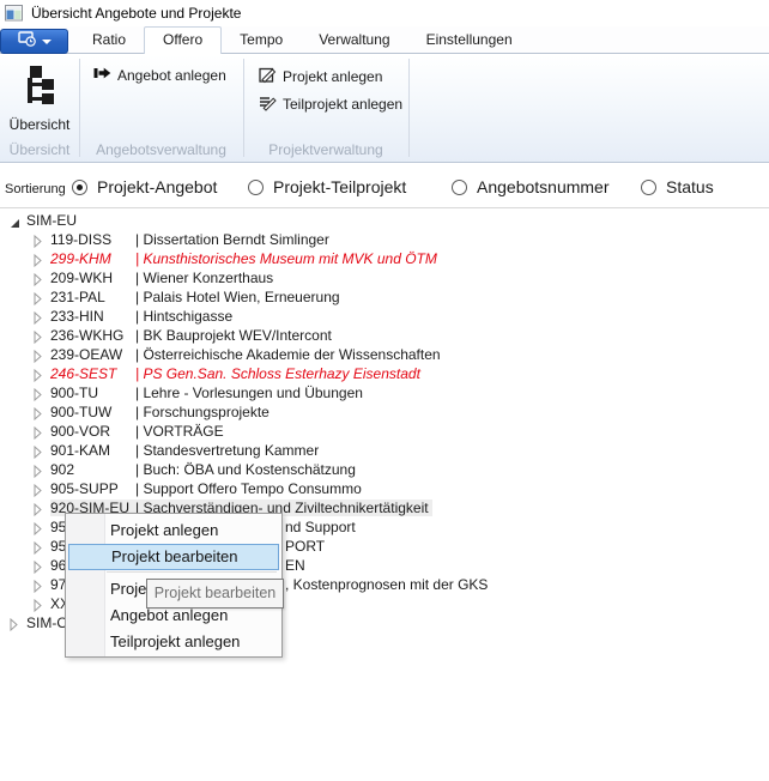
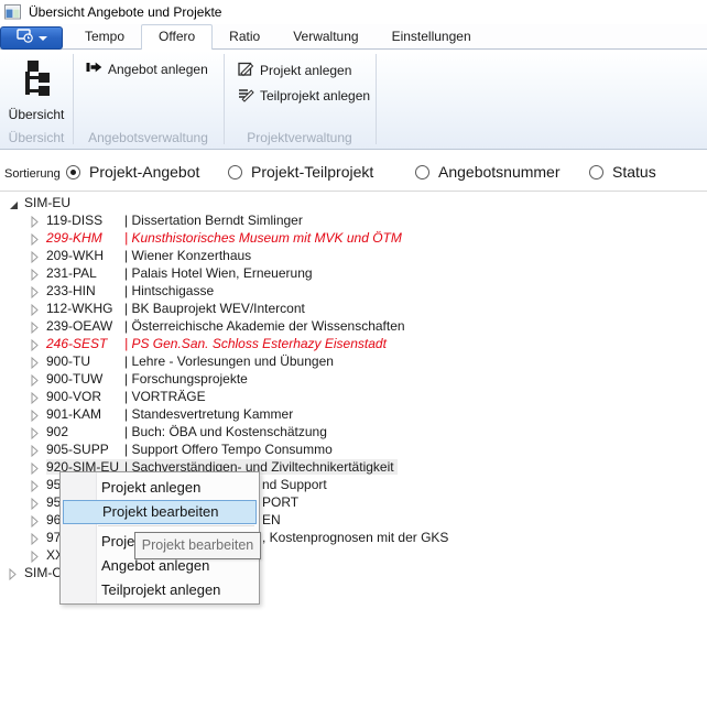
  Übersicht Angebote und Projekte
- Ratio
+ Tempo
  Offero
- Tempo
+ Ratio
  Verwaltung
  Einstellungen
  Übersicht
  Angebot anlegen
  Projekt anlegen
  Teilprojekt anlegen
  Übersicht
  Angebotsverwaltung
  Projektverwaltung
  Sortierung
  Projekt-Angebot
  Projekt-Teilprojekt
  Angebotsnummer
  Status
  SIM-EU
  119-DISS | Dissertation Berndt Simlinger
  299-KHM | Kunsthistorisches Museum mit MVK und ÖTM
  209-WKH | Wiener Konzerthaus
  231-PAL | Palais Hotel Wien, Erneuerung
  233-HIN | Hintschigasse
- 236-WKHG | BK Bauprojekt WEV/Intercont
+ 112-WKHG | BK Bauprojekt WEV/Intercont
  239-OEAW | Österreichische Akademie der Wissenschaften
  246-SEST | PS Gen.San. Schloss Esterhazy Eisenstadt
  900-TU | Lehre - Vorlesungen und Übungen
  900-TUW | Forschungsprojekte
  900-VOR | VORTRÄGE
  901-KAM | Standesvertretung Kammer
  902 | Buch: ÖBA und Kostenschätzung
  905-SUPP | Support Offero Tempo Consummo
  920-SIM-EU | Sachverständigen- und Ziviltechnikertätigkeit
  95
  nd Support
  95
  PORT
  96
  EN
  97
  , Kostenprognosen mit der GKS
  SIM-O
  Projekt anlegen
  Projekt bearbeiten
  Proje
  Angebot anlegen
  Teilprojekt anlegen
  Projekt bearbeiten
